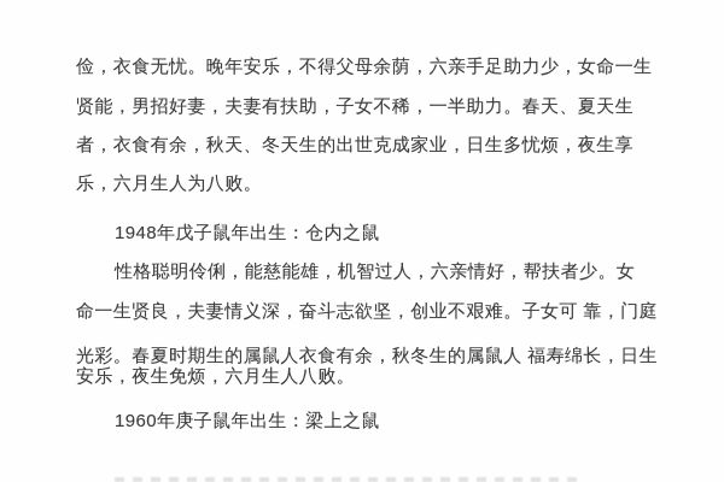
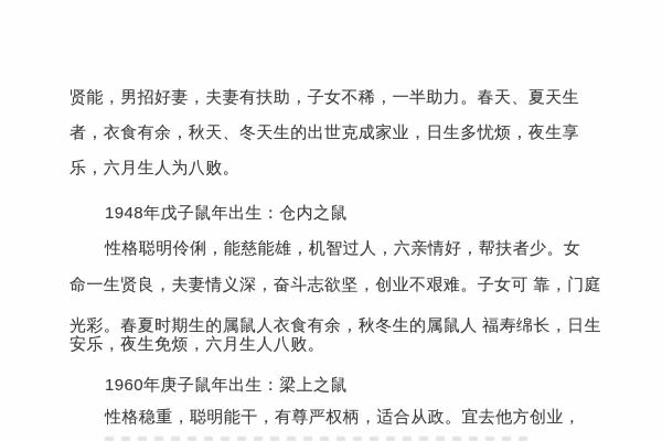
- 俭，衣食无忧。晚年安乐，不得父母余荫，六亲手足助力少，女命一生
  贤能，男招好妻，夫妻有扶助，子女不稀，一半助力。春天、夏天生
  者，衣食有余，秋天、冬天生的出世克成家业，日生多忧烦，夜生享
  乐，六月生人为八败。
  1948年戊子鼠年出生：仓内之鼠
  性格聪明伶俐，能慈能雄，机智过人，六亲情好，帮扶者少。女
  命一生贤良，夫妻情义深，奋斗志欲坚，创业不艰难。子女可 靠，门庭
  光彩。春夏时期生的属鼠人衣食有余，秋冬生的属鼠人 福寿绵长，日生
  安乐，夜生免烦，六月生人八败。
  1960年庚子鼠年出生：梁上之鼠
+ 性格稳重，聪明能干，有尊严权柄，适合从政。宜去他方创业，
